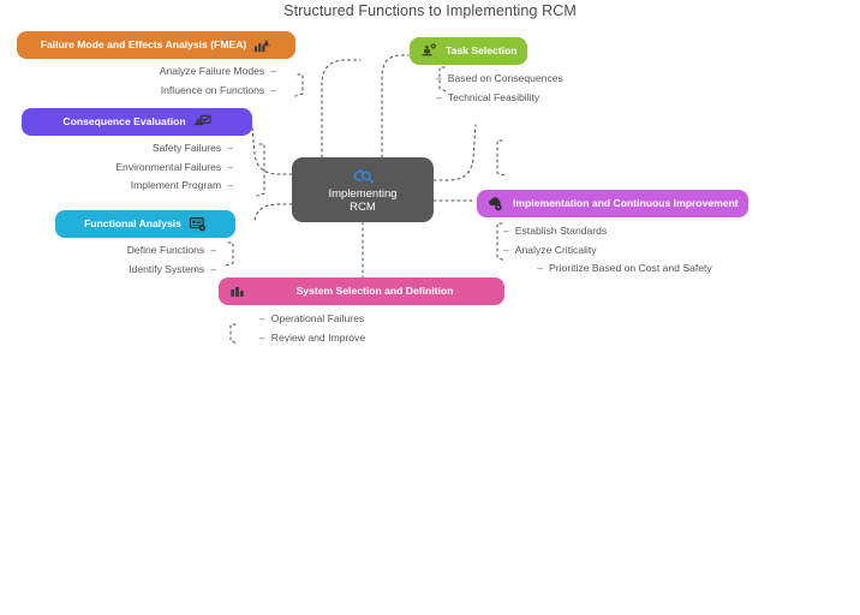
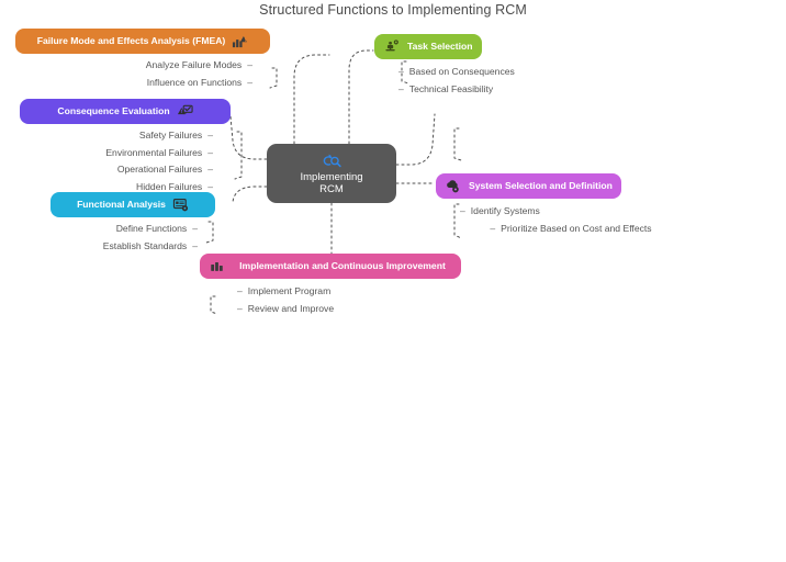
  Structured Functions to Implementing RCM
  Implementing
  RCM
  Failure Mode and Effects Analysis (FMEA)
  Analyze Failure Modes
  Influence on Functions
  Task Selection
  Based on Consequences
  Technical Feasibility
  Consequence Evaluation
  Safety Failures
  Environmental Failures
- Implement Program
+ Operational Failures
+ Hidden Failures
- Implementation and Continuous Improvement
+ System Selection and Definition
- Establish Standards
+ Identify Systems
- Analyze Criticality
- Prioritize Based on Cost and Safety
+ Prioritize Based on Cost and Effects
  Functional Analysis
  Define Functions
- Identify Systems
+ Establish Standards
- System Selection and Definition
+ Implementation and Continuous Improvement
- Operational Failures
+ Implement Program
  Review and Improve
